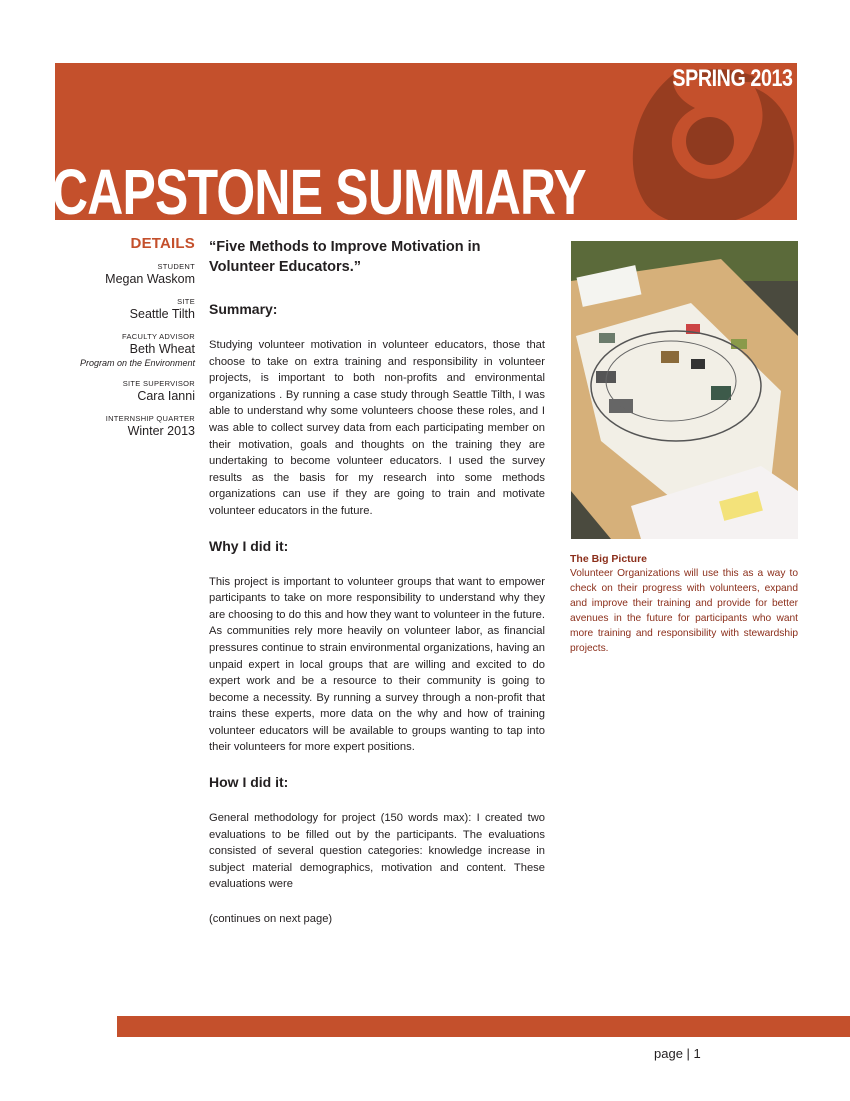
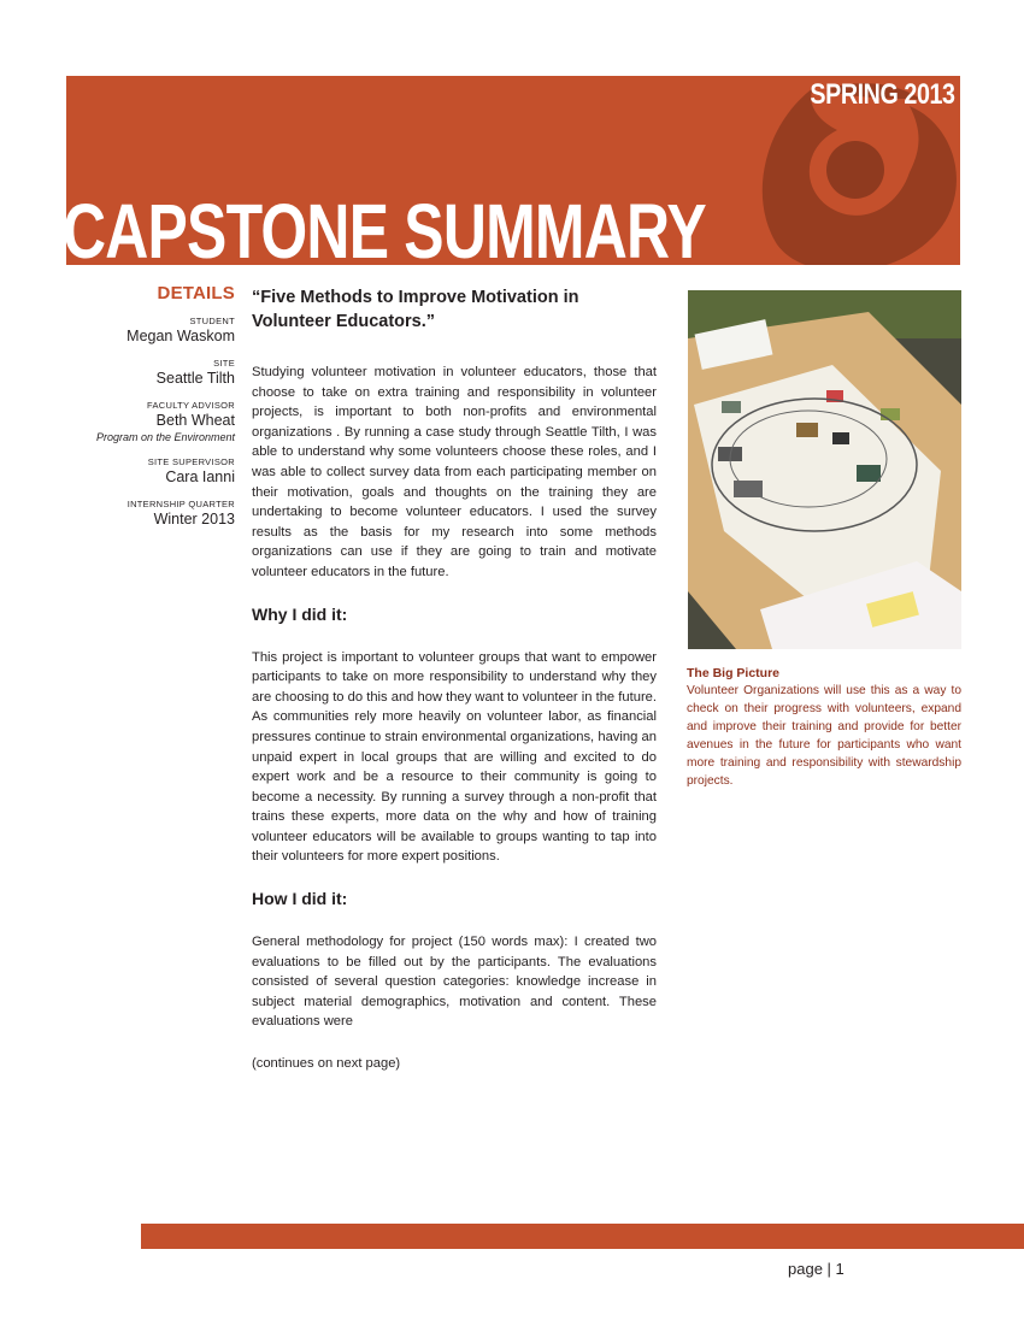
  SPRING 2013
  CAPSTONE SUMMARY
  DETAILS
  STUDENT
  Megan Waskom
  SITE
  Seattle Tilth
  FACULTY ADVISOR
  Beth Wheat
  Program on the Environment
  SITE SUPERVISOR
  Cara Ianni
  INTERNSHIP QUARTER
  Winter 2013
  “Five Methods to Improve Motivation in Volunteer Educators.”
- Summary:
  Studying volunteer motivation in volunteer educators, those that choose to take on extra training and responsibility in volunteer projects, is important to both non-profits and environmental organizations . By running a case study through Seattle Tilth, I was able to understand why some volunteers choose these roles, and I was able to collect survey data from each participating member on their motivation, goals and thoughts on the training they are undertaking to become volunteer educators. I used the survey results as the basis for my research into some methods organizations can use if they are going to train and motivate volunteer educators in the future.
  Why I did it:
  This project is important to volunteer groups that want to empower participants to take on more responsibility to understand why they are choosing to do this and how they want to volunteer in the future. As communities rely more heavily on volunteer labor, as financial pressures continue to strain environmental organizations, having an unpaid expert in local groups that are willing and excited to do expert work and be a resource to their community is going to become a necessity. By running a survey through a non-profit that trains these experts, more data on the why and how of training volunteer educators will be available to groups wanting to tap into their volunteers for more expert positions.
  How I did it:
  General methodology for project (150 words max): I created two evaluations to be filled out by the participants. The evaluations consisted of several question categories: knowledge increase in subject material demographics, motivation and content. These evaluations were
  (continues on next page)
  The Big Picture
  Volunteer Organizations will use this as a way to check on their progress with volunteers, expand and improve their training and provide for better avenues in the future for participants who want more training and responsibility with stewardship projects.
  page | 1
